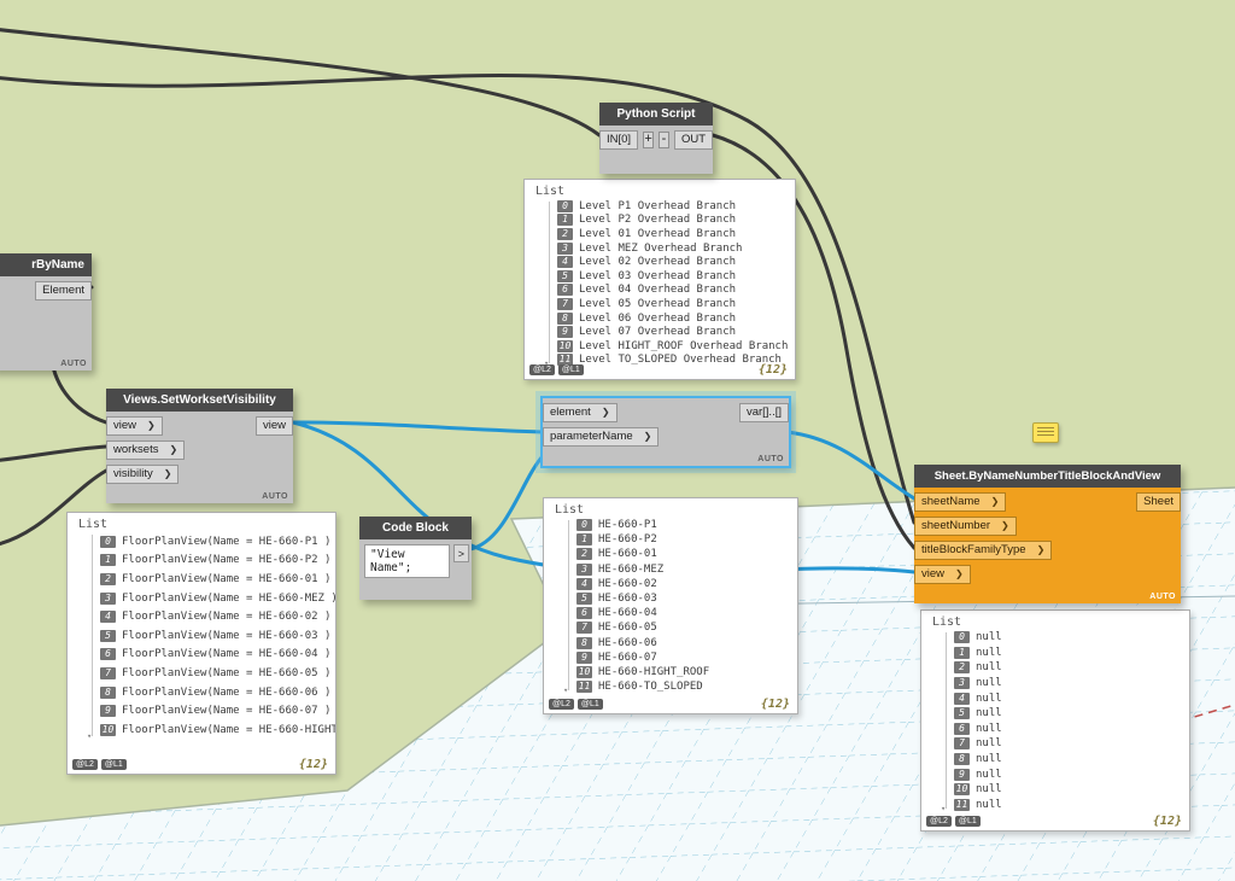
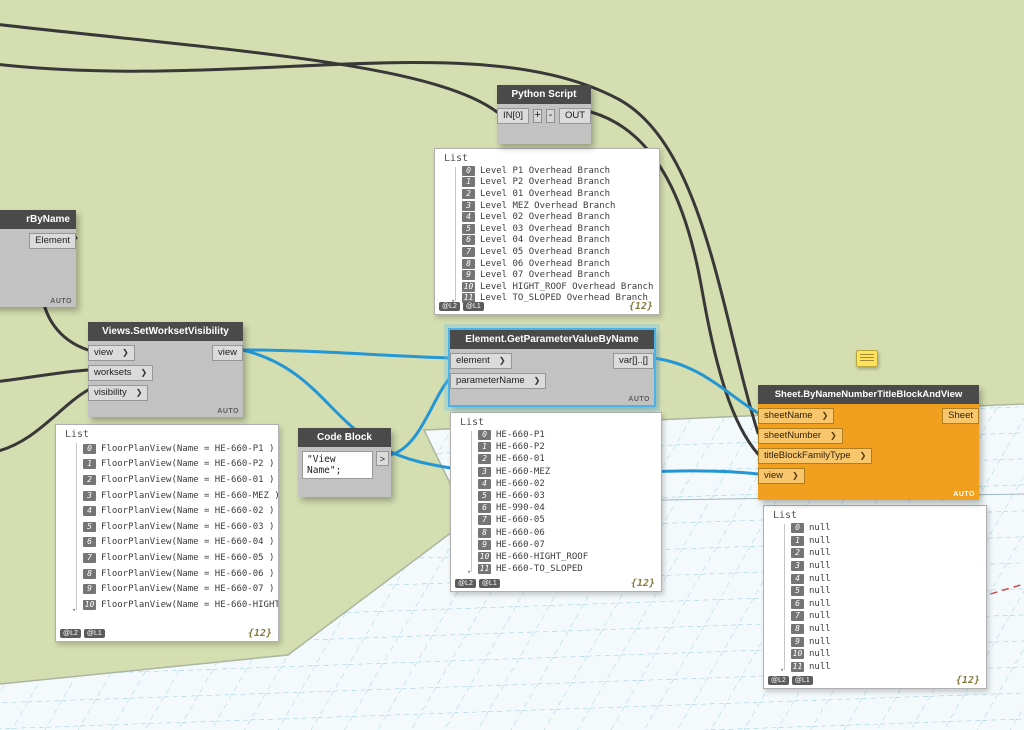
  List
  0
  Level P1 Overhead Branch
  1
  Level P2 Overhead Branch
  2
  Level 01 Overhead Branch
  3
  Level MEZ Overhead Branch
  4
  Level 02 Overhead Branch
  5
  Level 03 Overhead Branch
  6
  Level 04 Overhead Branch
  7
  Level 05 Overhead Branch
  8
  Level 06 Overhead Branch
  9
  Level 07 Overhead Branch
  10
  Level HIGHT_ROOF Overhead Branch
  11
  Level TO_SLOPED Overhead Branch
  {12}
  List
  0
  FloorPlanView(Name = HE-660-P1 )
  1
  FloorPlanView(Name = HE-660-P2 )
  2
  FloorPlanView(Name = HE-660-01 )
  3
  FloorPlanView(Name = HE-660-MEZ )
  4
  FloorPlanView(Name = HE-660-02 )
  5
  FloorPlanView(Name = HE-660-03 )
  6
  FloorPlanView(Name = HE-660-04 )
  7
  FloorPlanView(Name = HE-660-05 )
  8
  FloorPlanView(Name = HE-660-06 )
  9
  FloorPlanView(Name = HE-660-07 )
  10
  FloorPlanView(Name = HE-660-HIGHT
  {12}
  List
  0
  HE-660-P1
  1
  HE-660-P2
  2
  HE-660-01
  3
  HE-660-MEZ
  4
  HE-660-02
  5
  HE-660-03
  6
- HE-660-04
+ HE-990-04
  7
  HE-660-05
  8
  HE-660-06
  9
  HE-660-07
  10
  HE-660-HIGHT_ROOF
  11
  HE-660-TO_SLOPED
  {12}
  List
  0
  null
  1
  null
  2
  null
  3
  null
  4
  null
  5
  null
  6
  null
  7
  null
  8
  null
  9
  null
  10
  null
  11
  null
  {12}
  Python Script
  IN[0]
  +
  -
  OUT
  rByName
  Element
  Views.SetWorksetVisibility
  view
  ❯
  view
  worksets
  ❯
  visibility
  ❯
+ Element.GetParameterValueByName
  element
  ❯
  var[]..[]
  parameterName
  ❯
  Code Block
  "View Name";
  >
  Sheet.ByNameNumberTitleBlockAndView
  sheetName
  ❯
  Sheet
  sheetNumber
  ❯
  titleBlockFamilyType
  ❯
  view
  ❯
